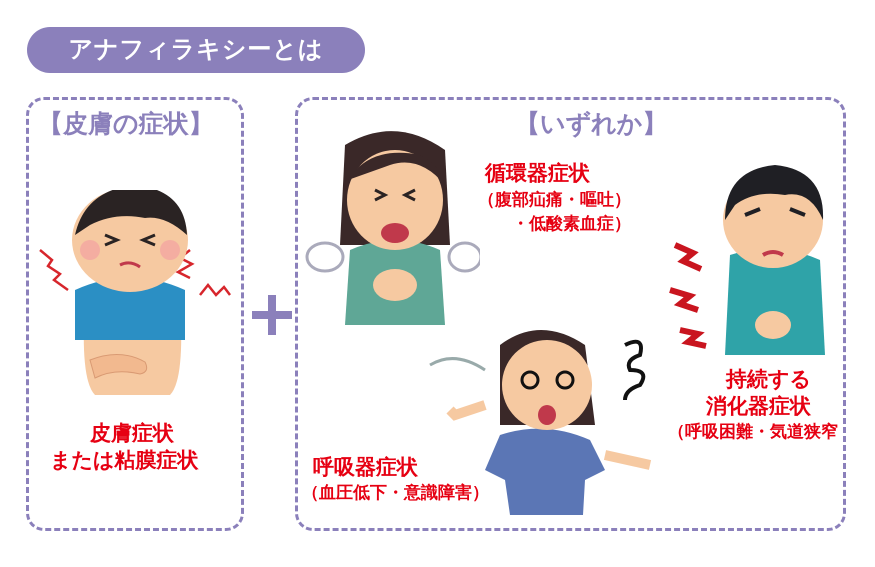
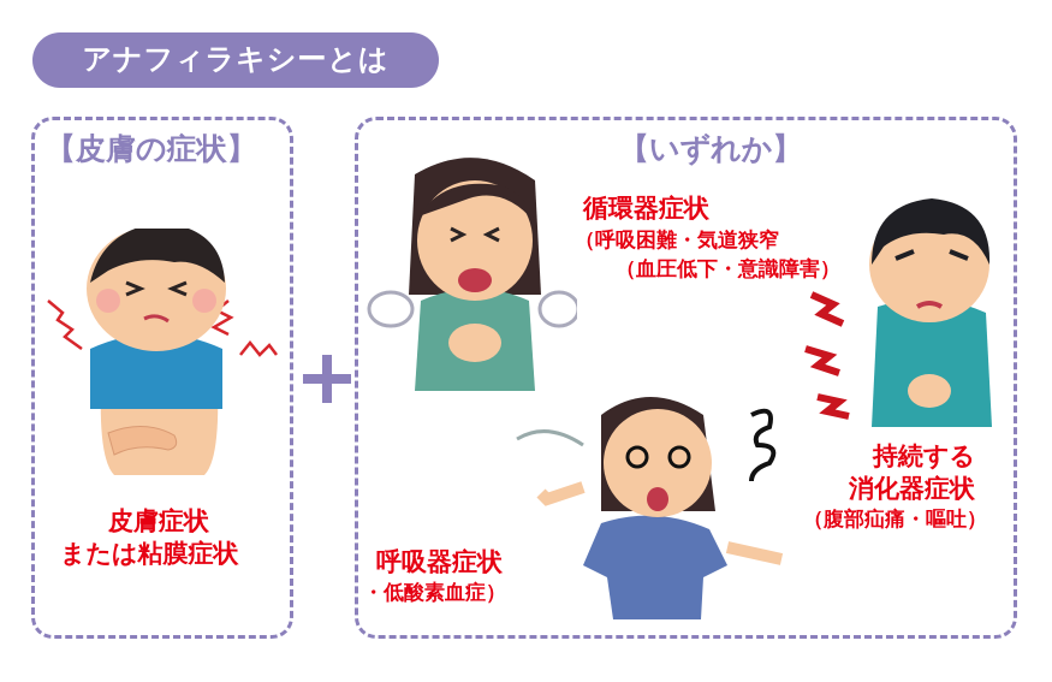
  アナフィラキシーとは
  【皮膚の症状】
  皮膚症状
  または粘膜症状
  【いずれか】
  循環器症状
- （腹部疝痛・嘔吐）
+ （呼吸困難・気道狭窄
- ・低酸素血症）
+ （血圧低下・意識障害）
  持続する
  消化器症状
- （呼吸困難・気道狭窄
+ （腹部疝痛・嘔吐）
  呼吸器症状
- （血圧低下・意識障害）
+ ・低酸素血症）
